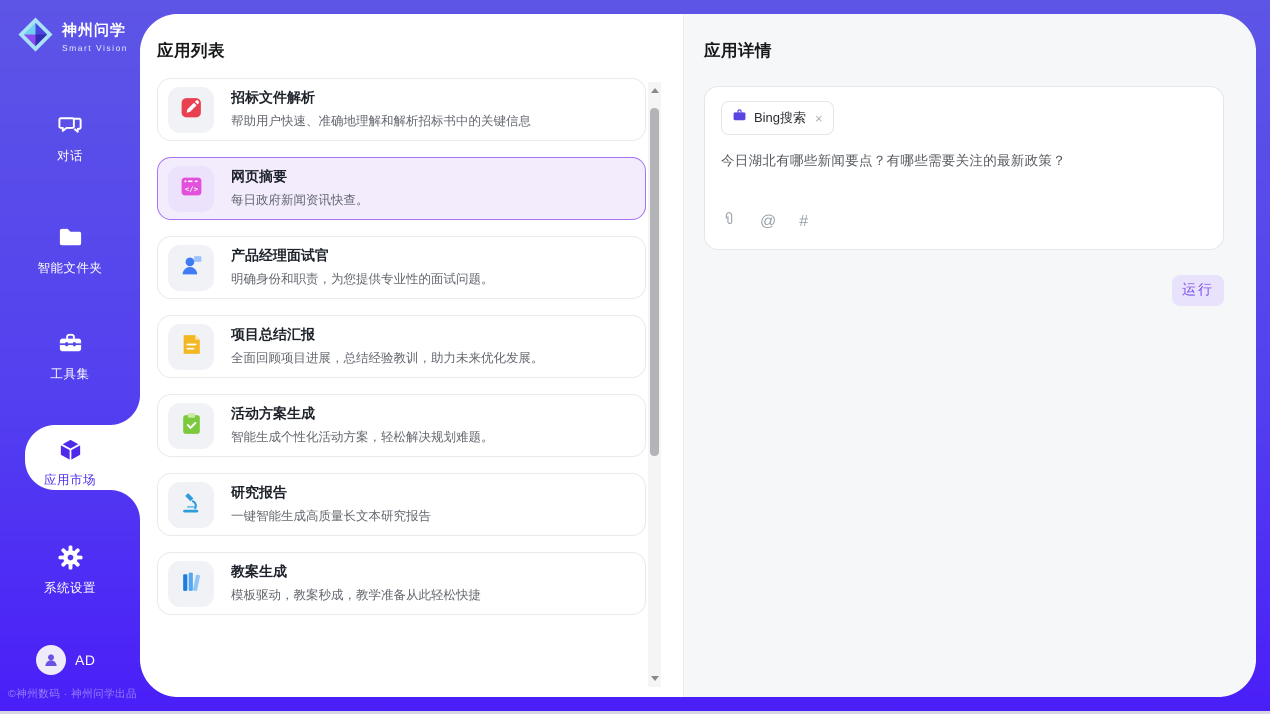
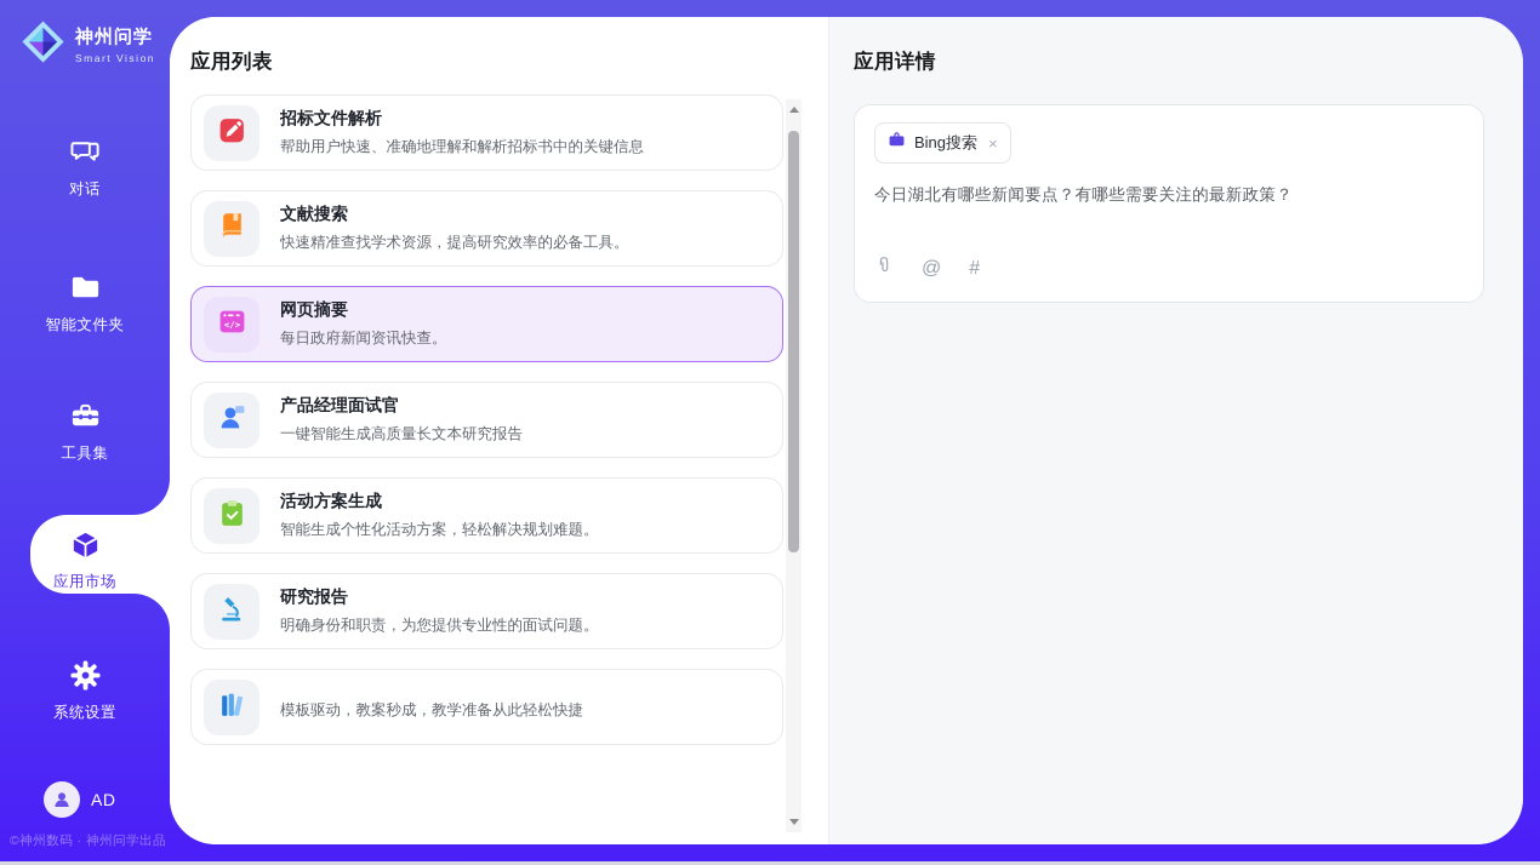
  神州问学
  Smart Vision
  对话
  智能文件夹
  工具集
  应用市场
  系统设置
  AD
  ©神州数码 · 神州问学出品
  应用列表
  招标文件解析
  帮助用户快速、准确地理解和解析招标书中的关键信息
+ 文献搜索
+ 快速精准查找学术资源，提高研究效率的必备工具。
  </>
  网页摘要
  每日政府新闻资讯快查。
  产品经理面试官
- 明确身份和职责，为您提供专业性的面试问题。
+ 一键智能生成高质量长文本研究报告
- 项目总结汇报
- 全面回顾项目进展，总结经验教训，助力未来优化发展。
  活动方案生成
  智能生成个性化活动方案，轻松解决规划难题。
  研究报告
- 一键智能生成高质量长文本研究报告
+ 明确身份和职责，为您提供专业性的面试问题。
- 教案生成
  模板驱动，教案秒成，教学准备从此轻松快捷
  应用详情
  Bing搜索
  ×
  今日湖北有哪些新闻要点？有哪些需要关注的最新政策？
  @
  #
- 运行
